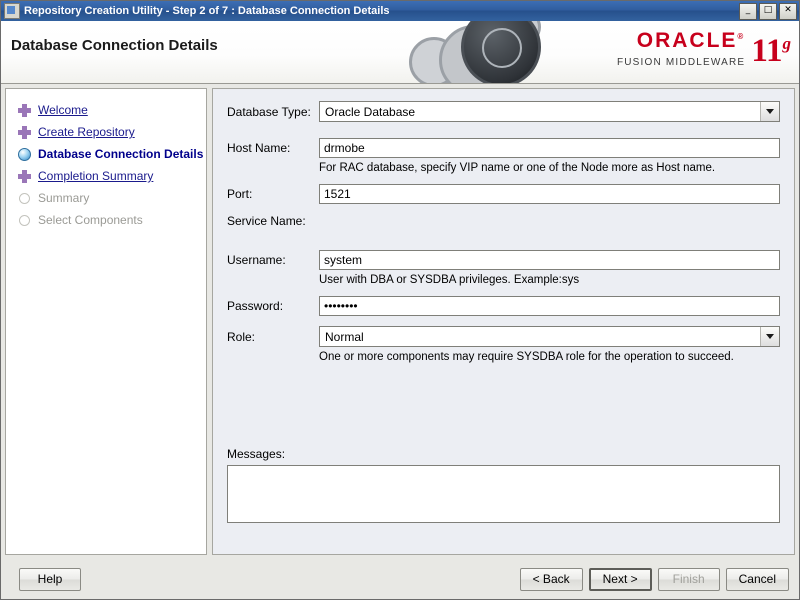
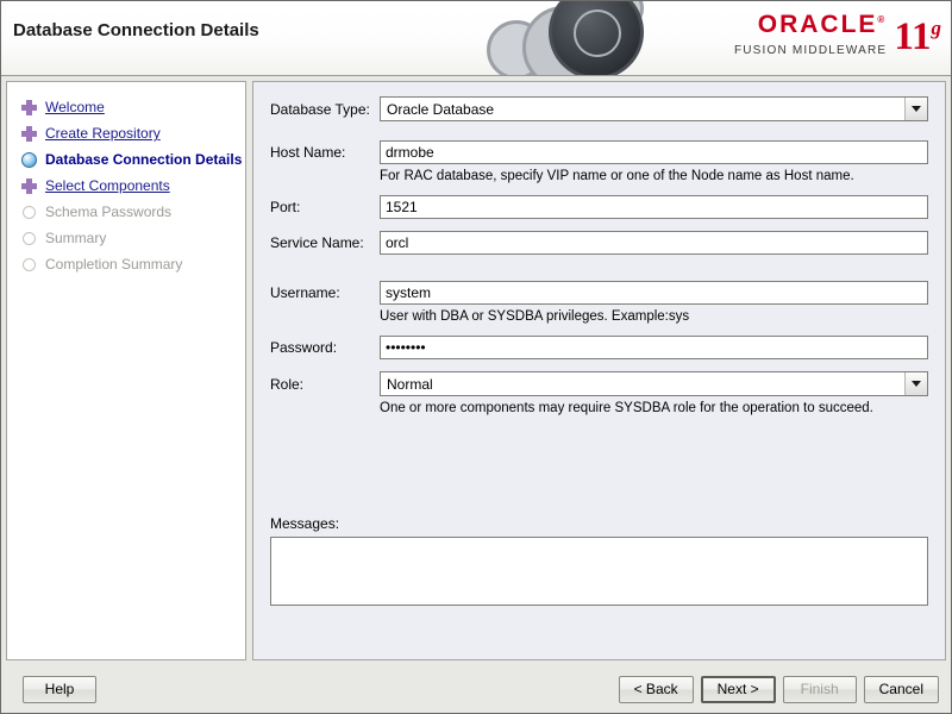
- Repository Creation Utility - Step 2 of 7 : Database Connection Details
- _
- □
- ✕
  Database Connection Details
  ORACLE®
  FUSION MIDDLEWARE
  11g
  Welcome
  Create Repository
  Database Connection Details
- Completion Summary
+ Select Components
+ Schema Passwords
  Summary
- Select Components
+ Completion Summary
  Database Type:
  Oracle Database
  Host Name:
  drmobe
- For RAC database, specify VIP name or one of the Node more as Host name.
+ For RAC database, specify VIP name or one of the Node name as Host name.
  Port:
  1521
  Service Name:
+ orcl
  Username:
  system
  User with DBA or SYSDBA privileges. Example:sys
  Password:
  ••••••••
  Role:
  Normal
  One or more components may require SYSDBA role for the operation to succeed.
  Messages:
  Help
  < Back
  Next >
  Finish
  Cancel
